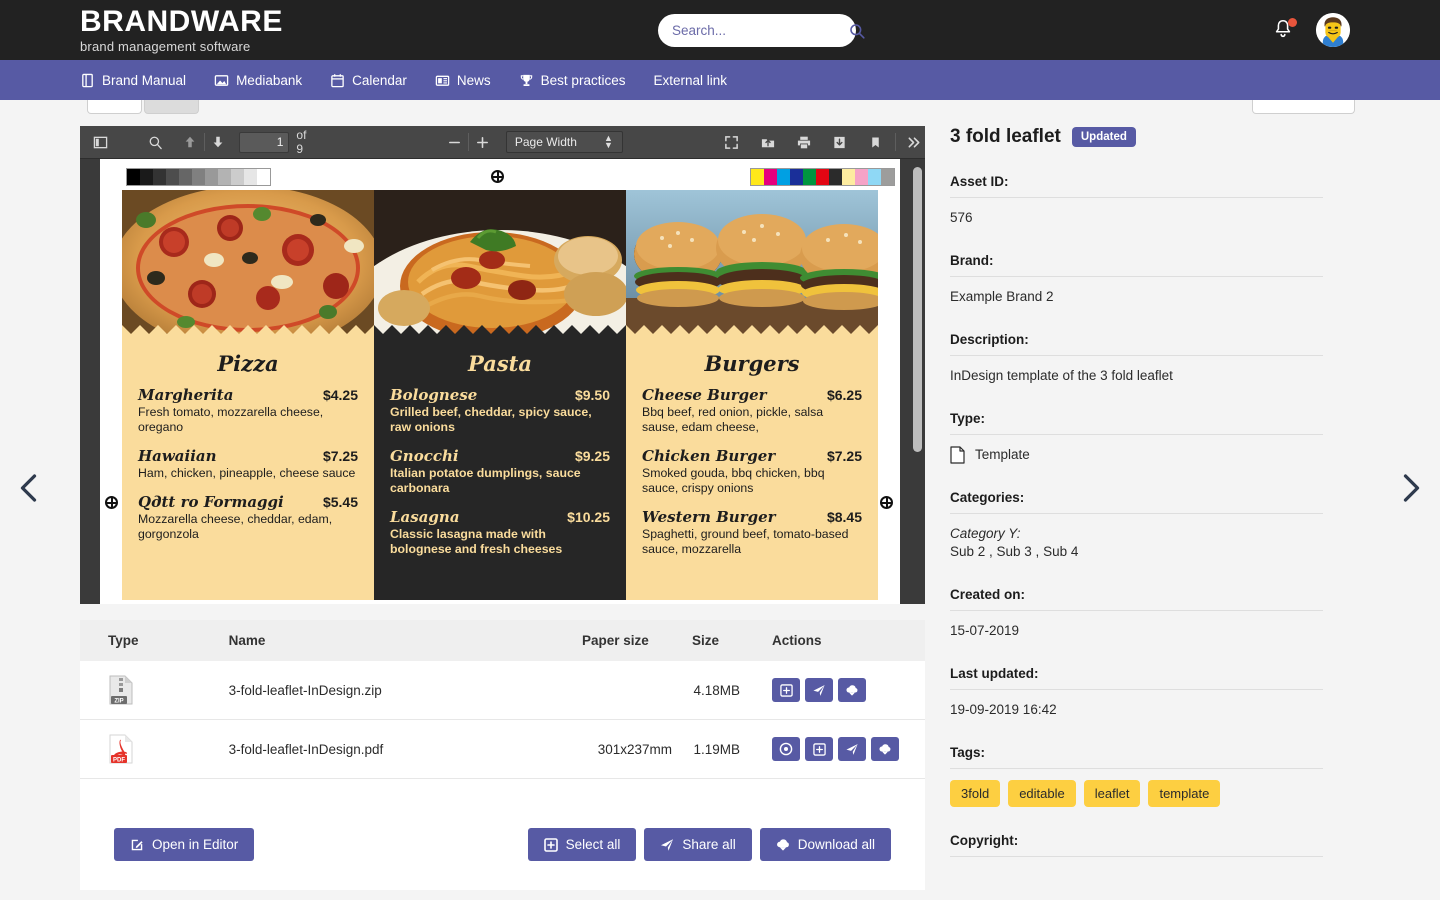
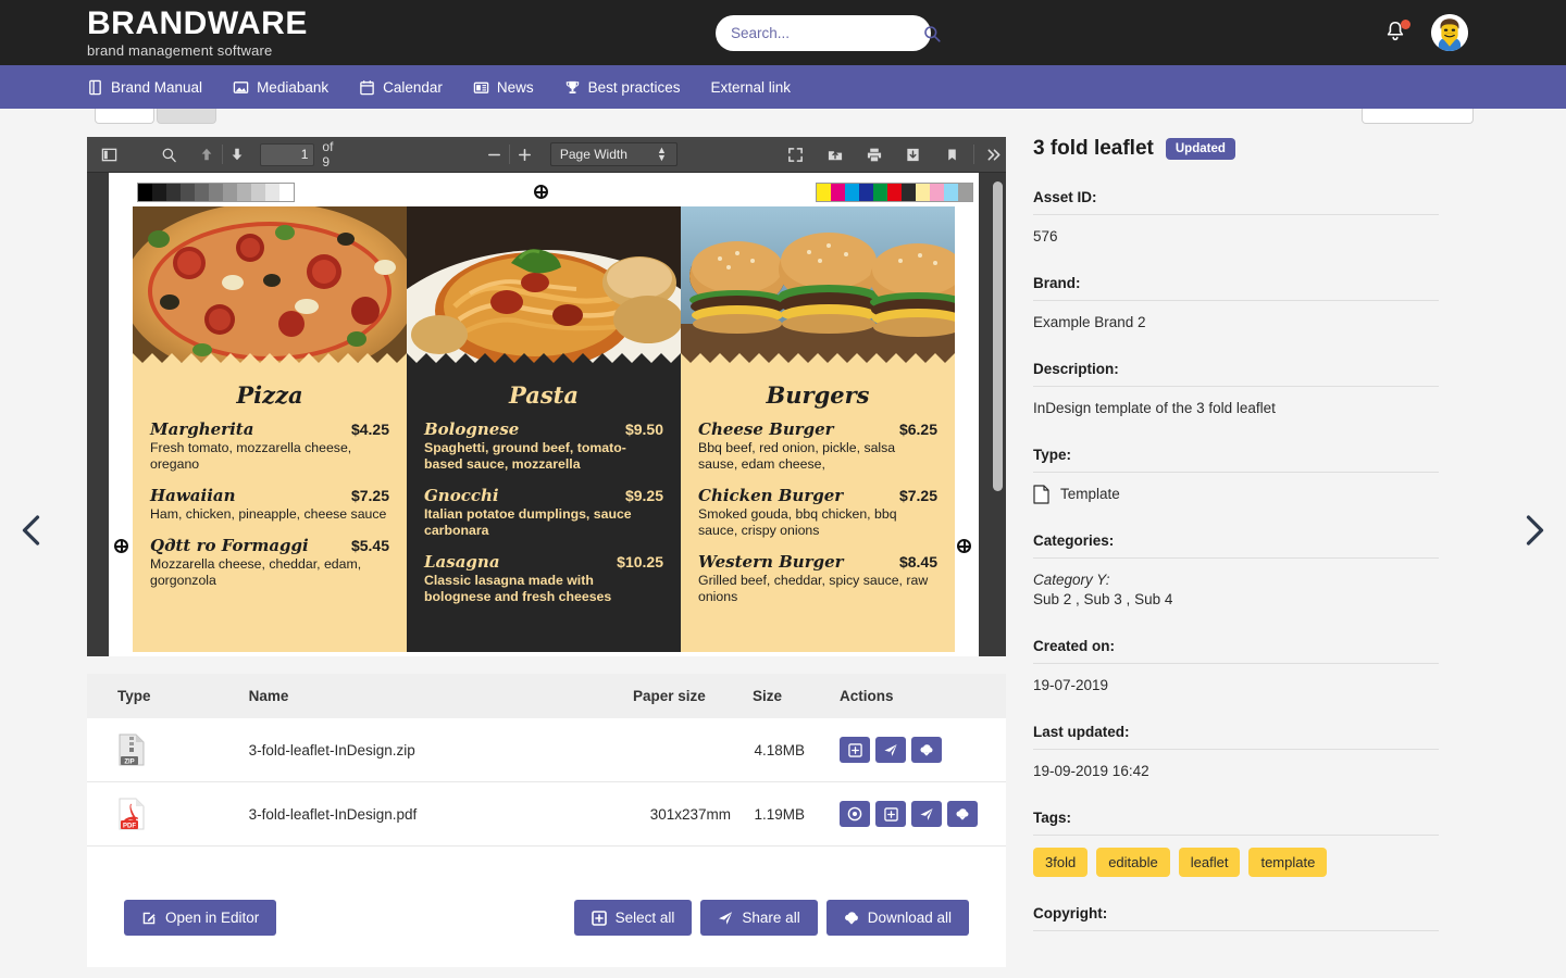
  BRANDWARE
  brand management software
  Search...
  Brand Manual
  Mediabank
  Calendar
  News
  Best practices
  External link
  1
  of 9
  Page Width
  ▲
  ▼
  Pizza
  Margherita
  $4.25
  Fresh tomato, mozzarella cheese, oregano
  Hawaiian
  $7.25
  Ham, chicken, pineapple, cheese sauce
  Qдtt ro Formaggi
  $5.45
  Mozzarella cheese, cheddar, edam, gorgonzola
  Pasta
  Bolognese
  $9.50
- Grilled beef, cheddar, spicy sauce, raw onions
+ Spaghetti, ground beef, tomato-based sauce, mozzarella
  Gnocchi
  $9.25
  Italian potatoe dumplings, sauce carbonara
  Lasagna
  $10.25
  Classic lasagna made with bolognese and fresh cheeses
  Burgers
  Cheese Burger
  $6.25
  Bbq beef, red onion, pickle, salsa sause, edam cheese,
  Chicken Burger
  $7.25
  Smoked gouda, bbq chicken, bbq sauce, crispy onions
  Western Burger
  $8.45
- Spaghetti, ground beef, tomato-based sauce, mozzarella
+ Grilled beef, cheddar, spicy sauce, raw onions
  Type	Name	Paper size	Size	Actions
  	3-fold-leaflet-InDesign.zip		4.18MB
  	3-fold-leaflet-InDesign.pdf	301x237mm	1.19MB
  Open in Editor
  Select all
  Share all
  Download all
  3 fold leaflet
  Updated
  Asset ID:
  576
  Brand:
  Example Brand 2
  Description:
  InDesign template of the 3 fold leaflet
  Type:
  Template
  Categories:
  Category Y:
  Sub 2 , Sub 3 , Sub 4
  Created on:
- 15-07-2019
+ 19-07-2019
  Last updated:
  19-09-2019 16:42
  Tags:
  3fold
  editable
  leaflet
  template
  Copyright:
